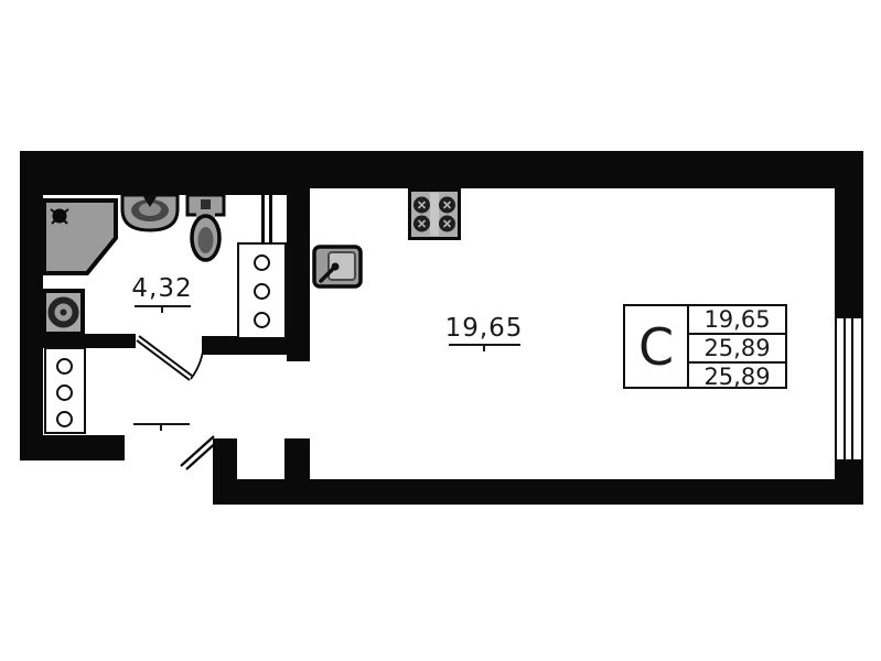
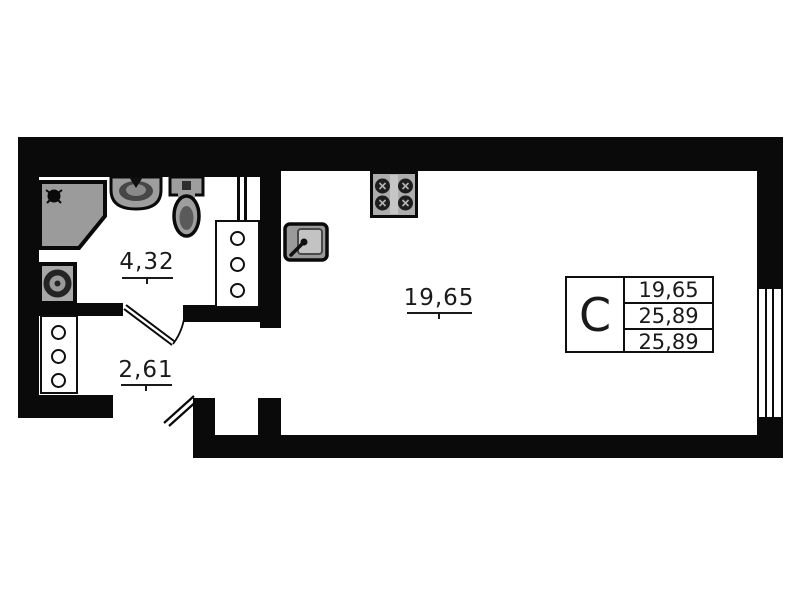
  4,32
+ 2,61
  19,65
  C
  19,65
  25,89
  25,89
